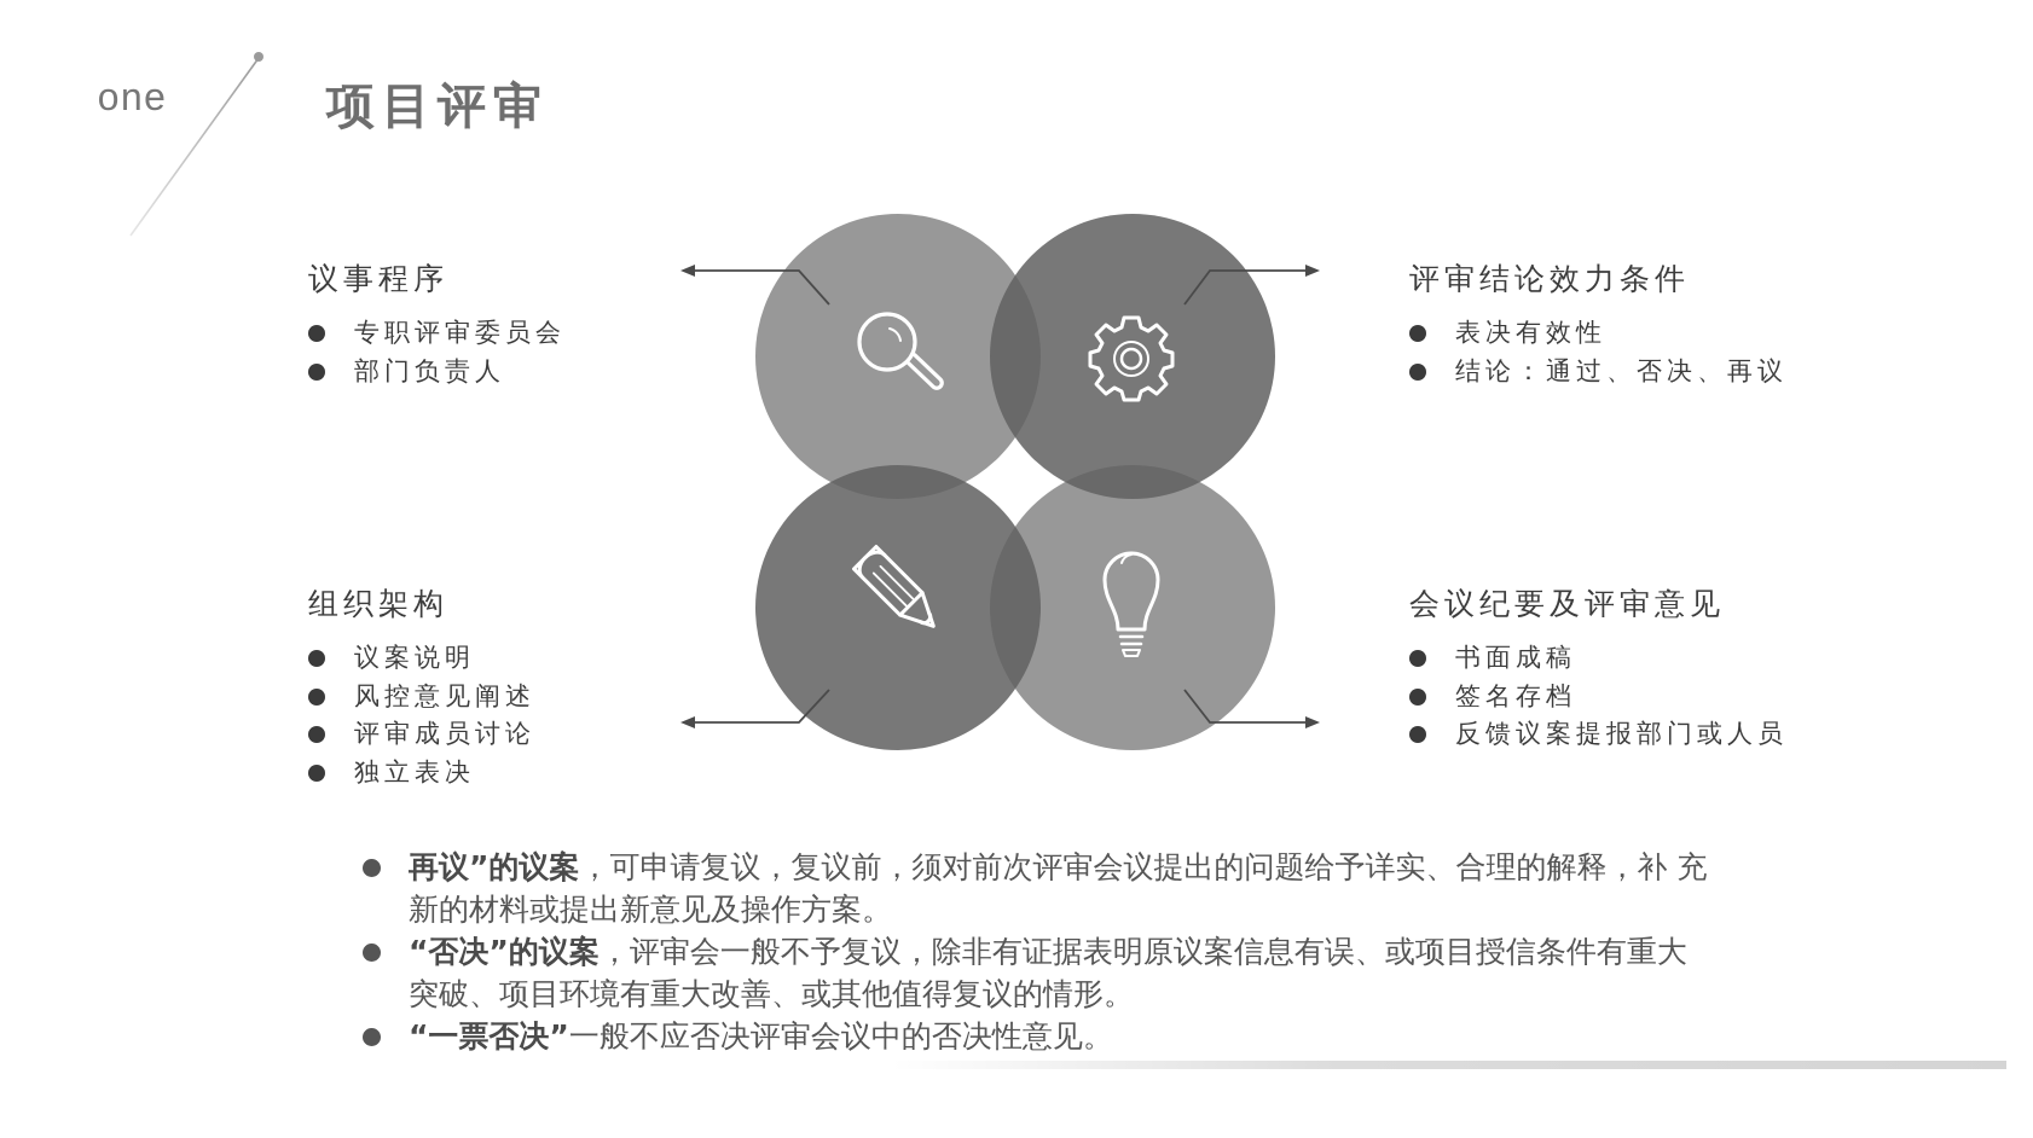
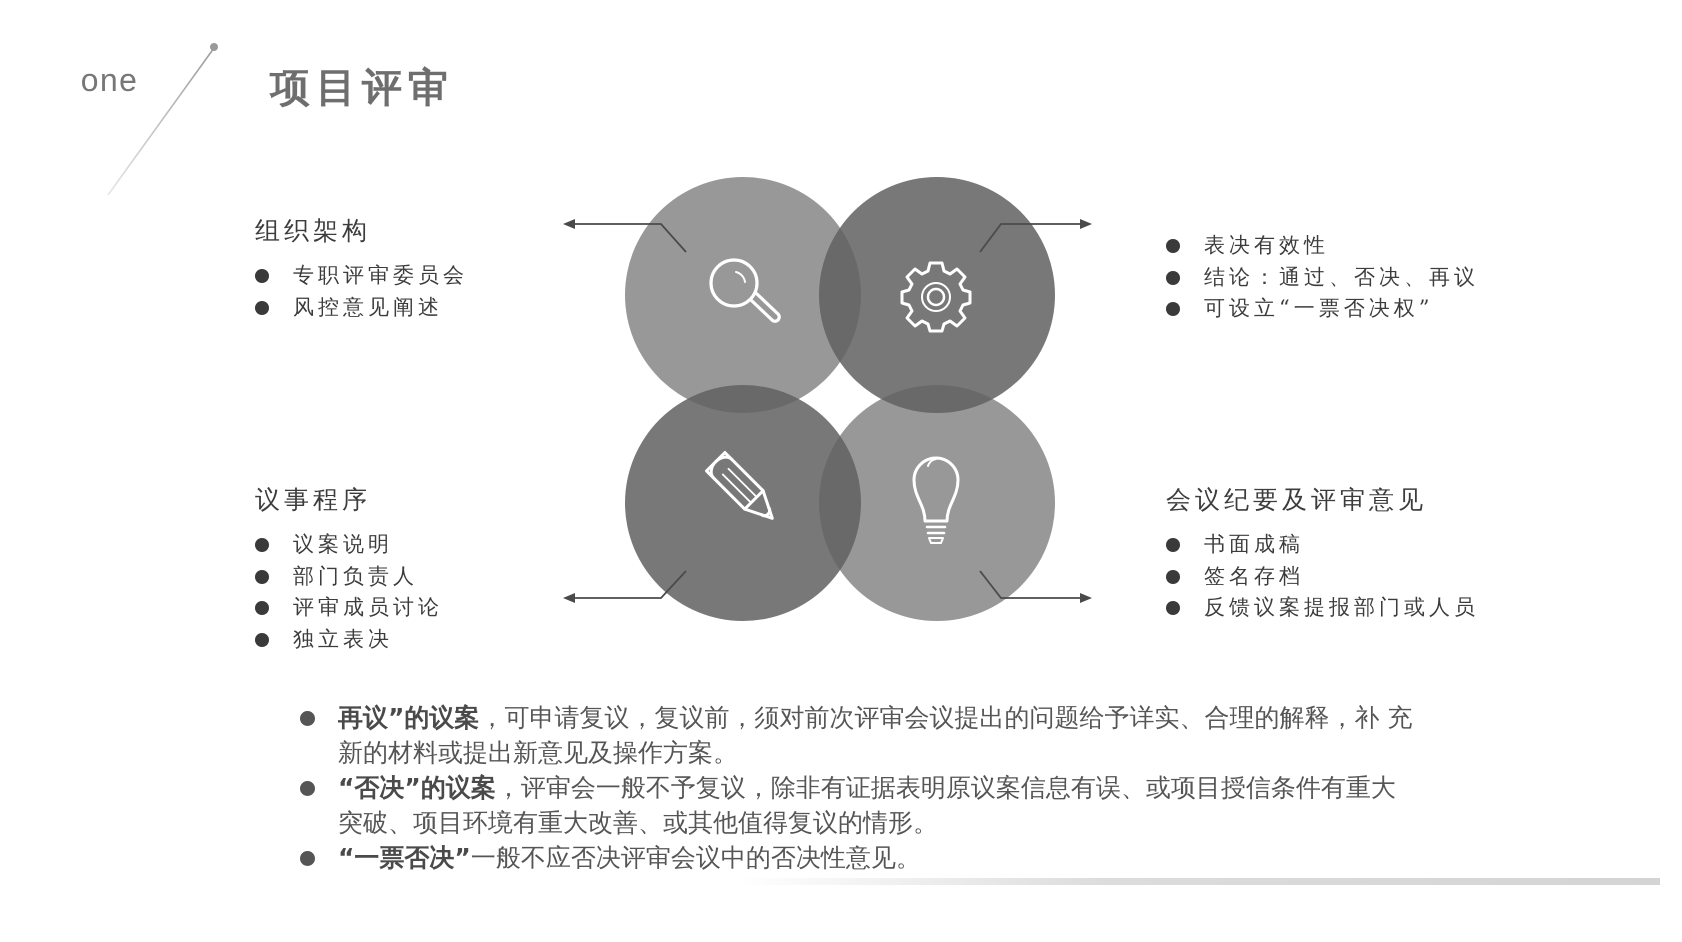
  one
  项目评审
- 议事程序
+ 组织架构
  专职评审委员会
- 部门负责人
+ 风控意见阐述
- 评审结论效力条件
  表决有效性
  结论：通过、否决、再议
+ 可设立“一票否决权”
- 组织架构
+ 议事程序
  议案说明
- 风控意见阐述
+ 部门负责人
  评审成员讨论
  独立表决
  会议纪要及评审意见
  书面成稿
  签名存档
  反馈议案提报部门或人员
  再议”的议案，可申请复议，复议前，须对前次评审会议提出的问题给予详实、合理的解释，补 充新的材料或提出新意见及操作方案。
  “否决”的议案，评审会一般不予复议，除非有证据表明原议案信息有误、或项目授信条件有重大 突破、项目环境有重大改善、或其他值得复议的情形。
  “一票否决”一般不应否决评审会议中的否决性意见。
